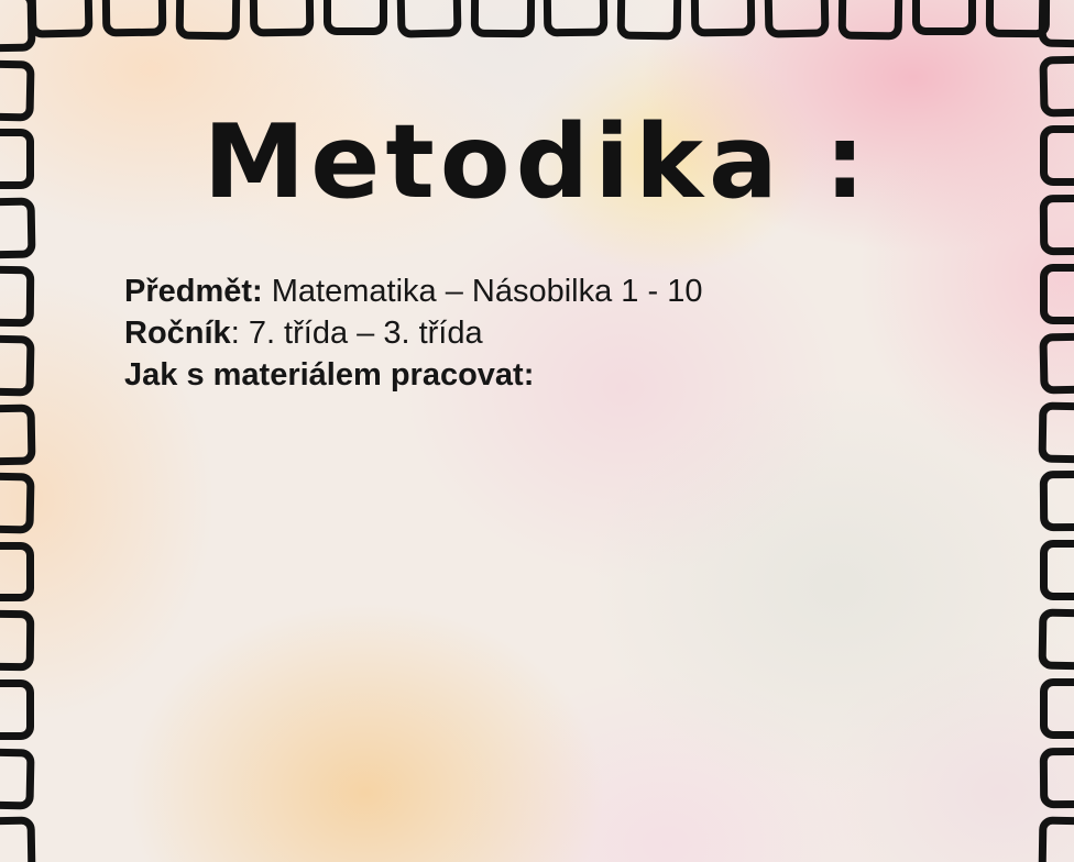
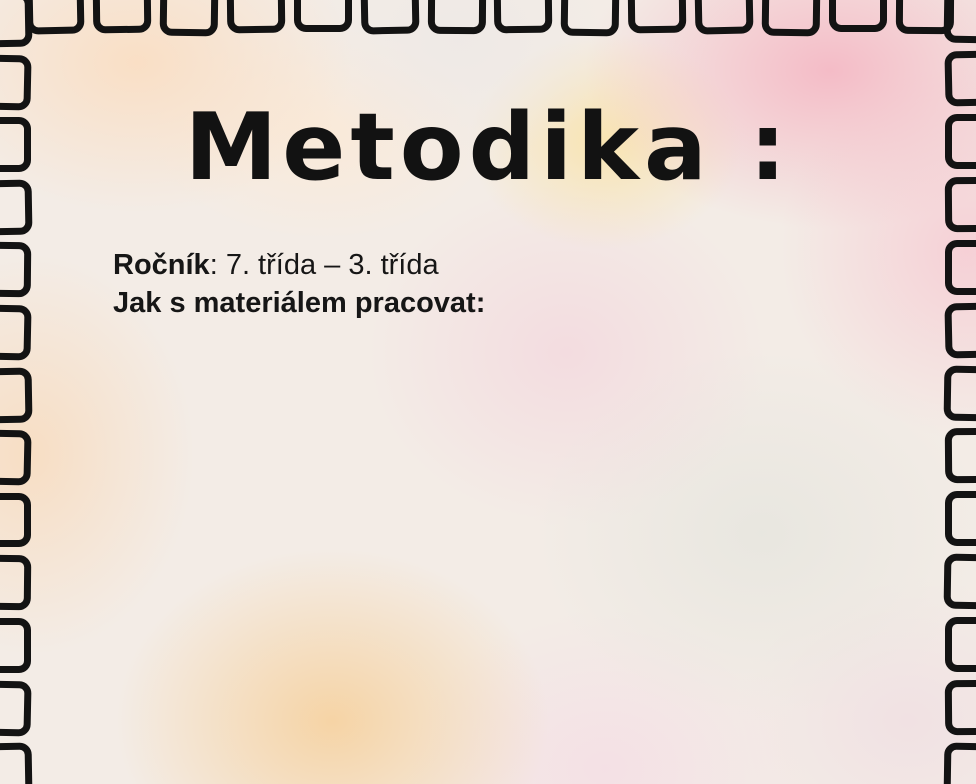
  Metodika :
- Předmět: Matematika – Násobilka 1 - 10
  Ročník: 7. třída – 3. třída
  Jak s materiálem pracovat:
